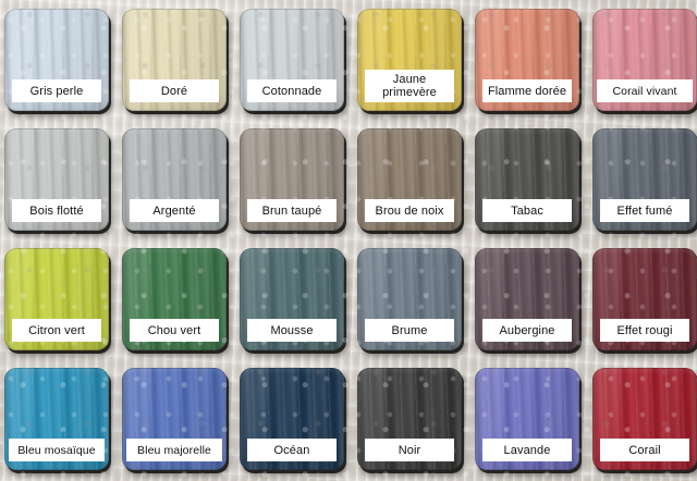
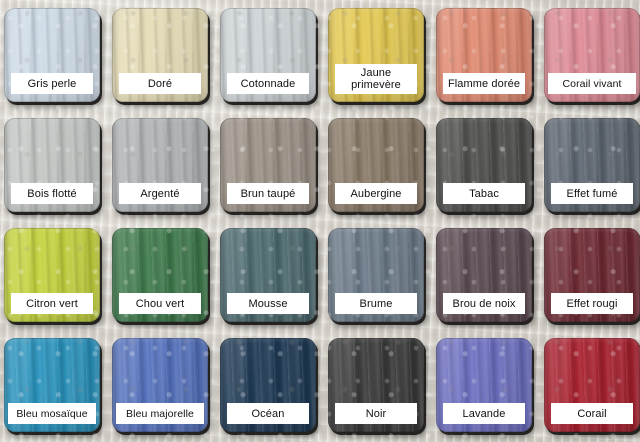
  Gris perle
  Doré
  Cotonnade
  Jaune
  primevère
  Flamme dorée
  Corail vivant
  Bois flotté
  Argenté
  Brun taupé
- Brou de noix
+ Aubergine
  Tabac
  Effet fumé
  Citron vert
  Chou vert
  Mousse
  Brume
- Aubergine
+ Brou de noix
  Effet rougi
  Bleu mosaïque
  Bleu majorelle
  Océan
  Noir
  Lavande
  Corail
